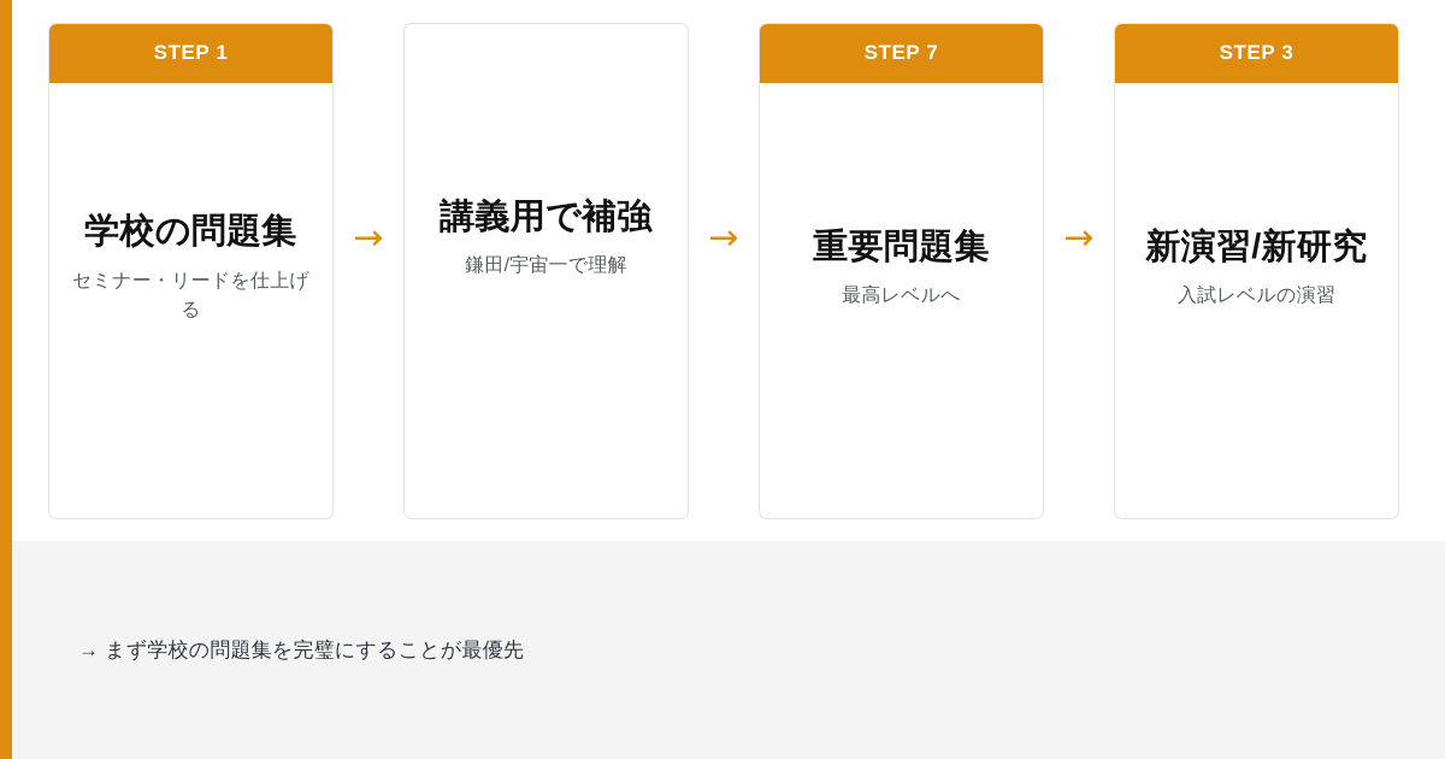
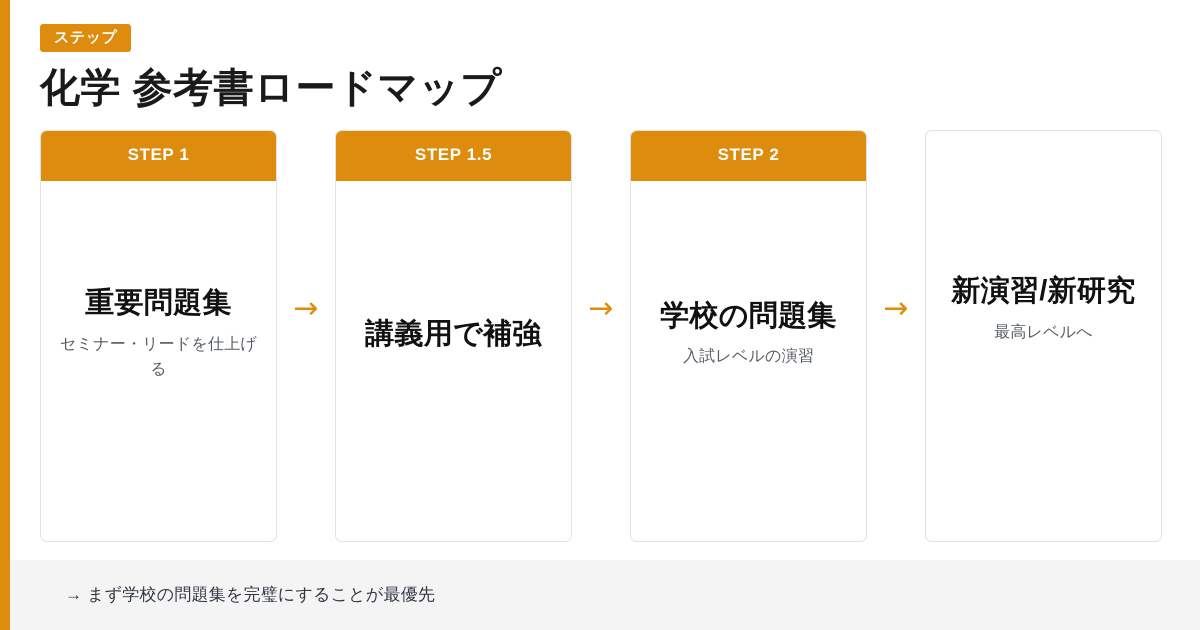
+ ステップ
+ 化学 参考書ロードマップ
  STEP 1
- 学校の問題集
+ 重要問題集
  セミナー・リードを仕上げる
  →
+ STEP 1.5
  講義用で補強
- 鎌田/宇宙一で理解
  →
- STEP 7
+ STEP 2
- 重要問題集
+ 学校の問題集
- 最高レベルへ
+ 入試レベルの演習
  →
- STEP 3
  新演習/新研究
- 入試レベルの演習
+ 最高レベルへ
  → まず学校の問題集を完璧にすることが最優先
